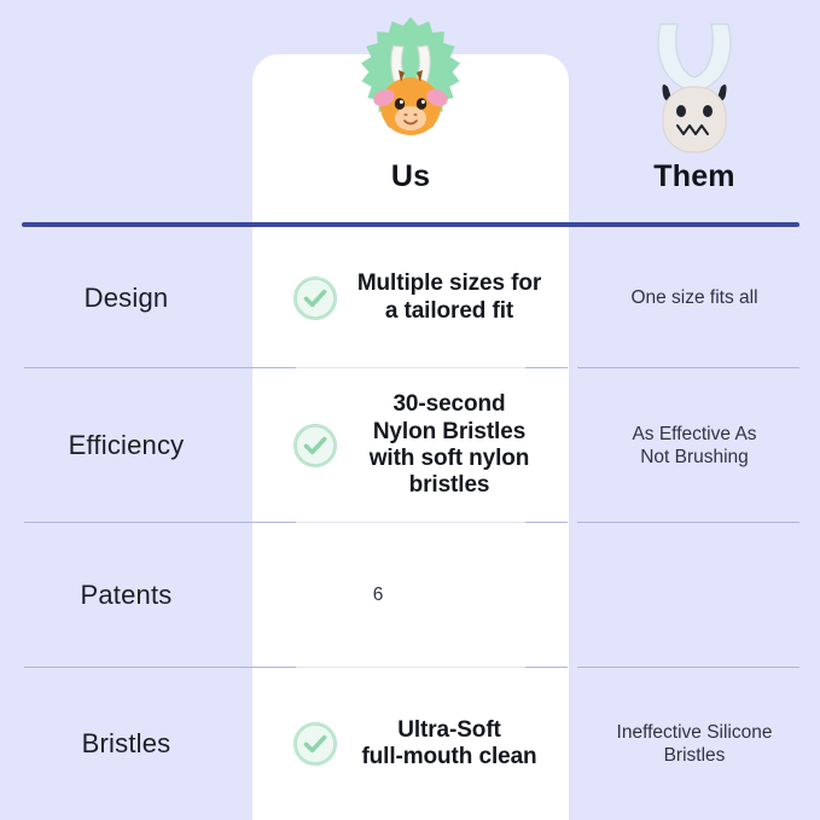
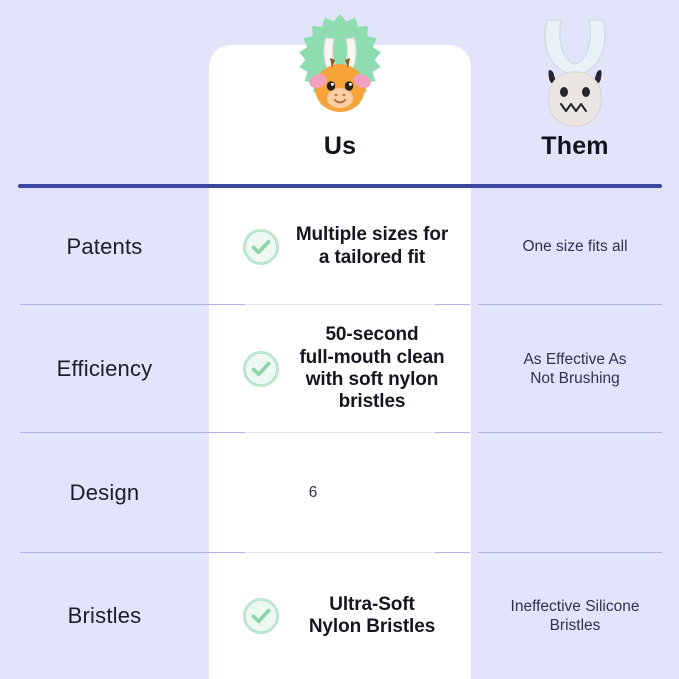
  Us
  Them
- Design
+ Patents
  Multiple sizes for
  a tailored fit
  One size fits all
  Efficiency
- 30-second
+ 50-second
- Nylon Bristles
+ full-mouth clean
  with soft nylon
  bristles
  As Effective As
  Not Brushing
- Patents
+ Design
  6
  Bristles
  Ultra-Soft
- full-mouth clean
+ Nylon Bristles
  Ineffective Silicone
  Bristles
